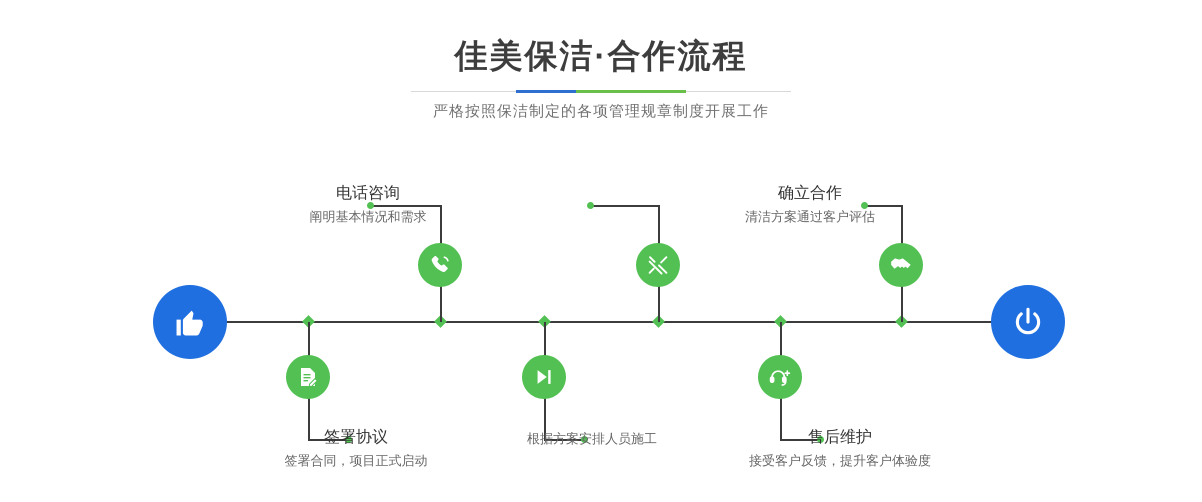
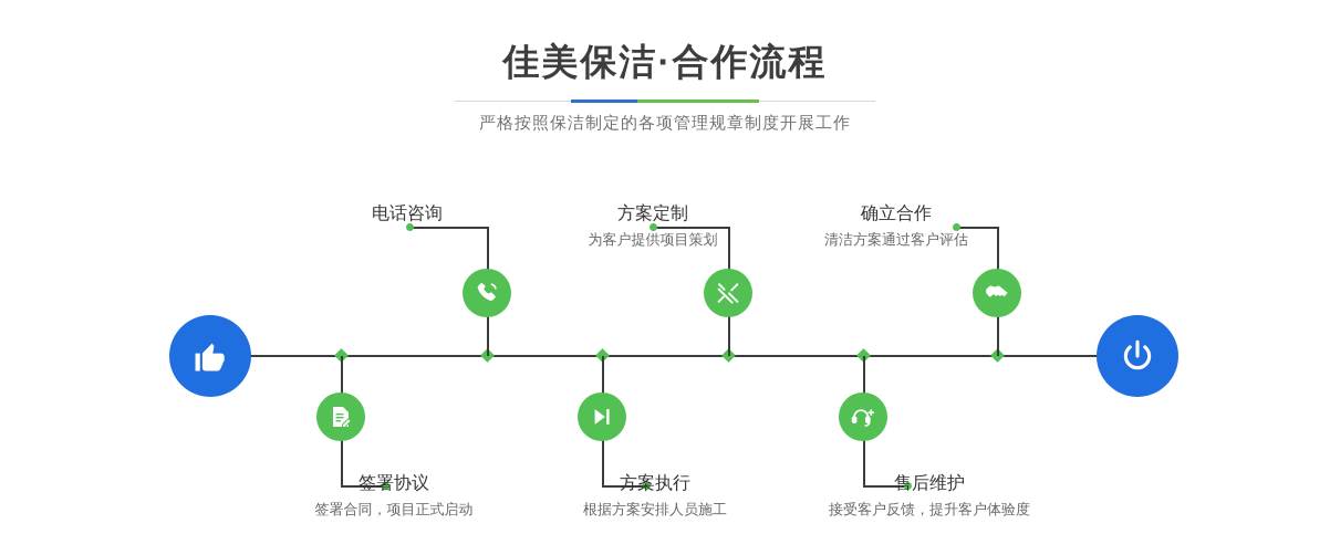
  佳美保洁·合作流程
  严格按照保洁制定的各项管理规章制度开展工作
  电话咨询
- 阐明基本情况和需求
  签署协议
  签署合同，项目正式启动
+ 方案定制
+ 为客户提供项目策划
+ 方案执行
  根据方案安排人员施工
  确立合作
  清洁方案通过客户评估
  售后维护
  接受客户反馈，提升客户体验度
